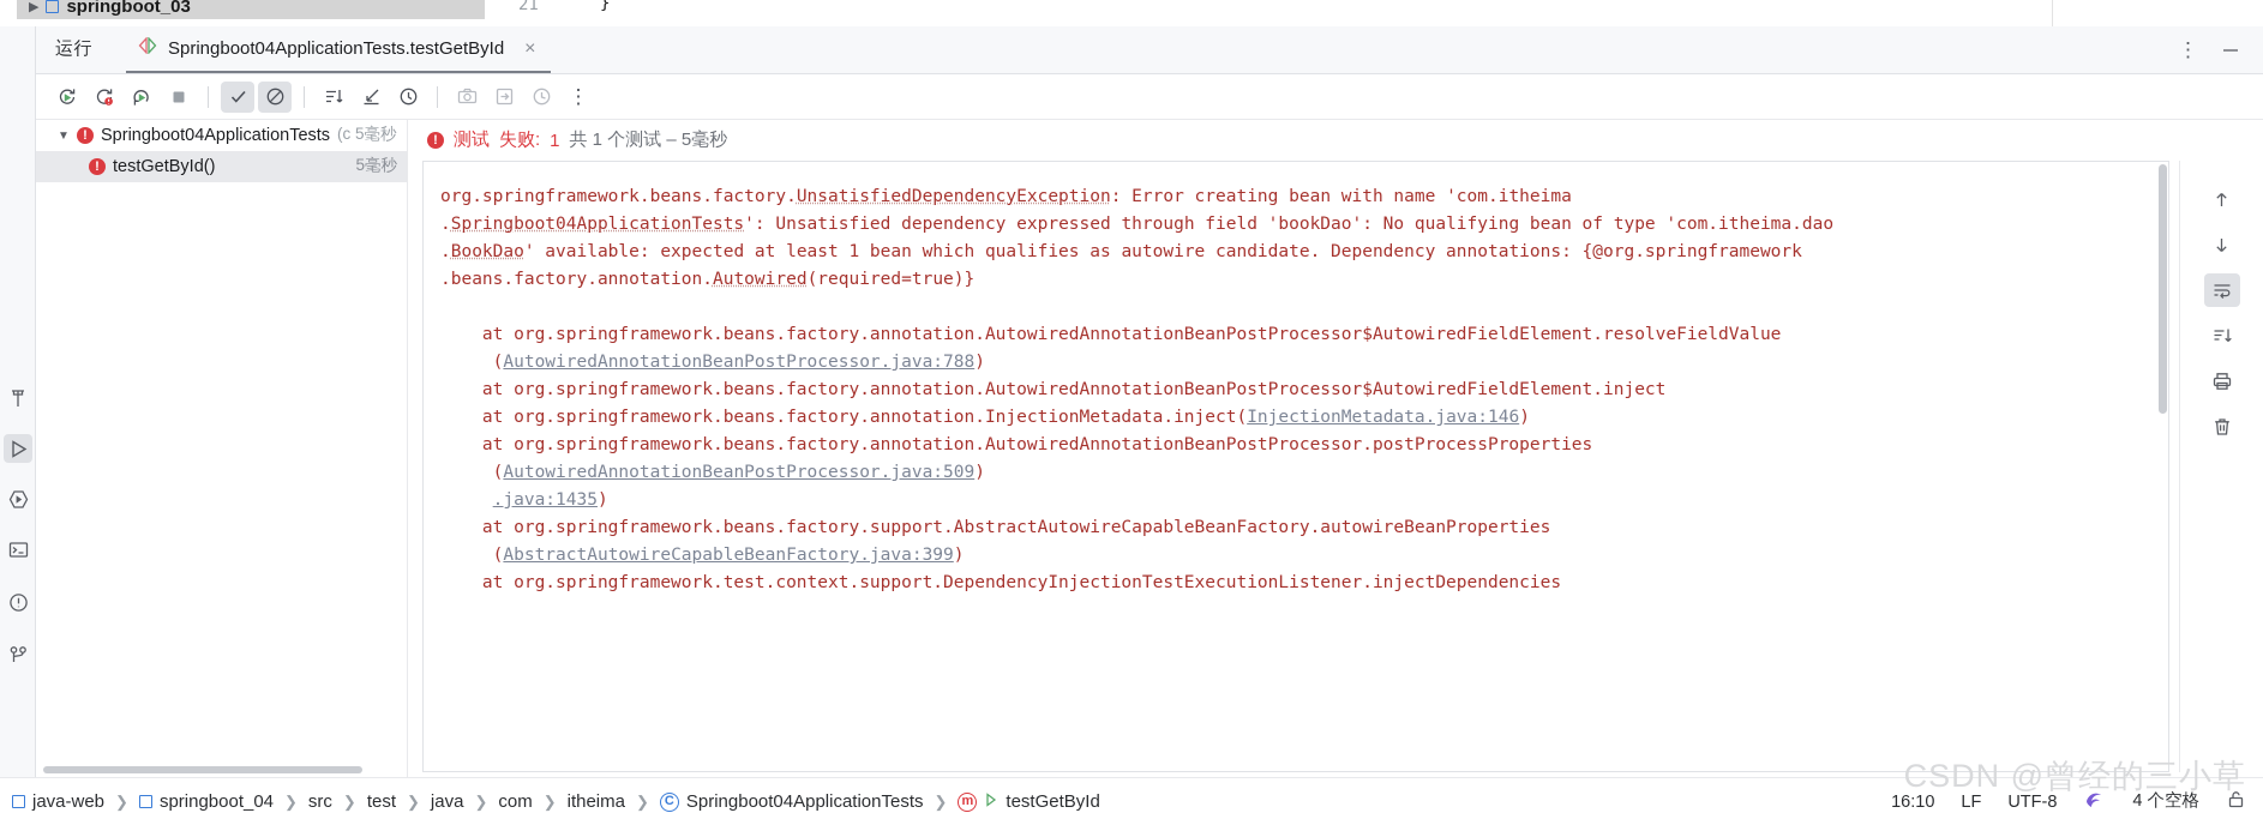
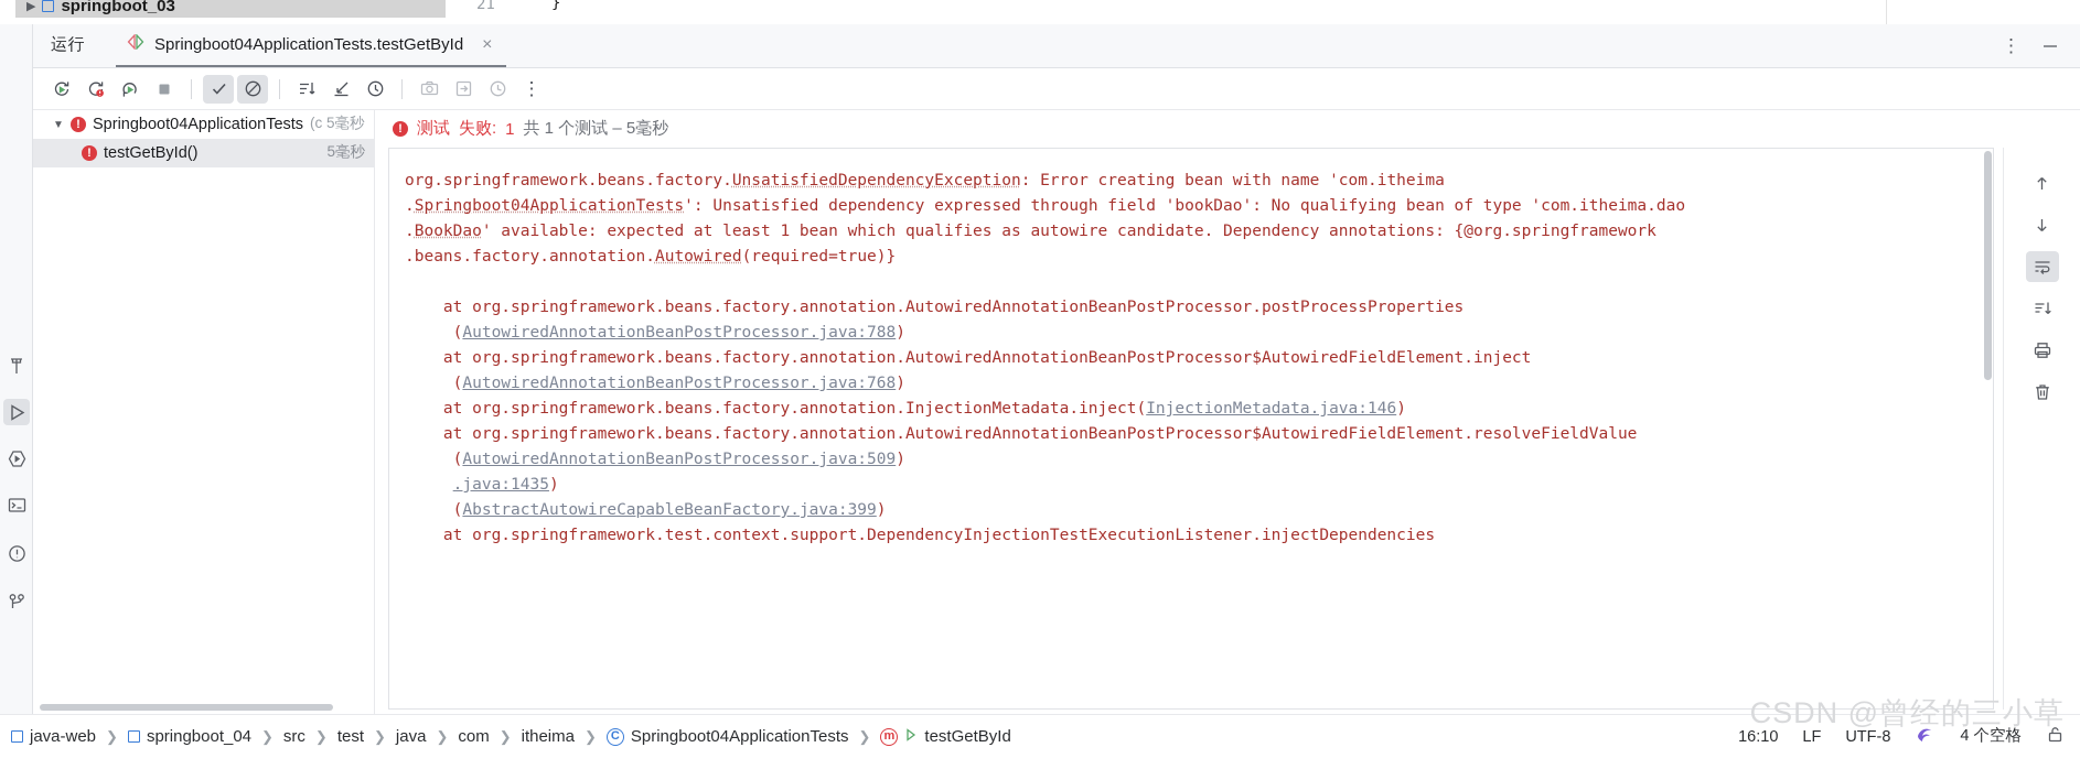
  ▶
  springboot_03
  21
  }
  运行
  Springboot04ApplicationTests.testGetById
  ×
  ⋮
  ⋮
  ▼
  !
  Springboot04ApplicationTests
  (c 5毫秒
  !
  testGetById()
  5毫秒
  !
  测试
  失败:
  1
  共 1 个测试 – 5毫秒
  org.springframework.beans.factory.UnsatisfiedDependencyException: Error creating bean with name 'com.itheima
  .Springboot04ApplicationTests': Unsatisfied dependency expressed through field 'bookDao': No qualifying bean of type 'com.itheima.dao
  .BookDao' available: expected at least 1 bean which qualifies as autowire candidate. Dependency annotations: {@org.springframework
  .beans.factory.annotation.Autowired(required=true)}
- at org.springframework.beans.factory.annotation.AutowiredAnnotationBeanPostProcessor$AutowiredFieldElement.resolveFieldValue
+ at org.springframework.beans.factory.annotation.AutowiredAnnotationBeanPostProcessor.postProcessProperties
  (AutowiredAnnotationBeanPostProcessor.java:788)
  at org.springframework.beans.factory.annotation.AutowiredAnnotationBeanPostProcessor$AutowiredFieldElement.inject
+ (AutowiredAnnotationBeanPostProcessor.java:768)
  at org.springframework.beans.factory.annotation.InjectionMetadata.inject(InjectionMetadata.java:146)
- at org.springframework.beans.factory.annotation.AutowiredAnnotationBeanPostProcessor.postProcessProperties
+ at org.springframework.beans.factory.annotation.AutowiredAnnotationBeanPostProcessor$AutowiredFieldElement.resolveFieldValue
  (AutowiredAnnotationBeanPostProcessor.java:509)
  .java:1435)
- at org.springframework.beans.factory.support.AbstractAutowireCapableBeanFactory.autowireBeanProperties
  (AbstractAutowireCapableBeanFactory.java:399)
  at org.springframework.test.context.support.DependencyInjectionTestExecutionListener.injectDependencies
  java-web
  ❯
  springboot_04
  ❯
  src
  ❯
  test
  ❯
  java
  ❯
  com
  ❯
  itheima
  ❯
  C
  Springboot04ApplicationTests
  ❯
  m
  testGetById
  16:10
  LF
  UTF-8
  4 个空格
  CSDN @曾经的三小草
